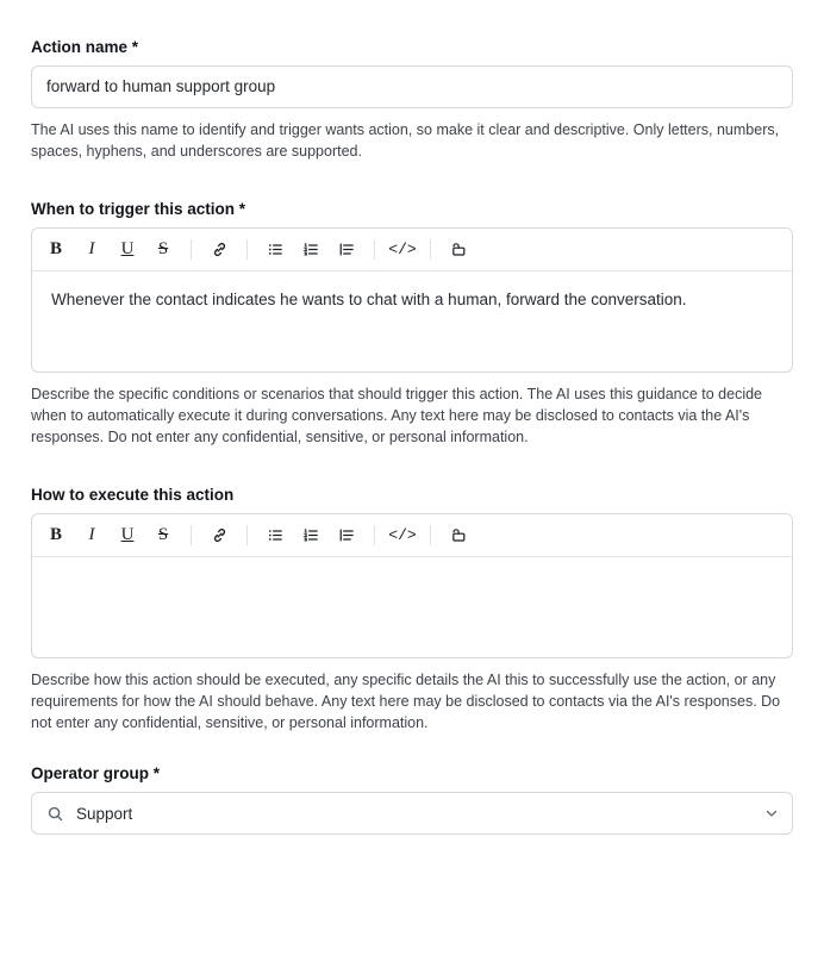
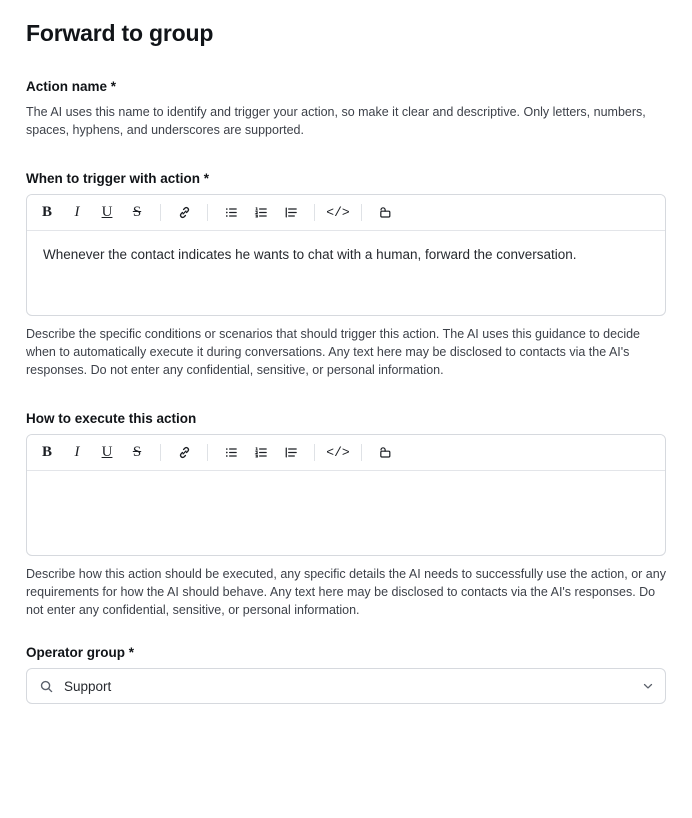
+ Forward to group
  Action name *
- forward to human support group
- The AI uses this name to identify and trigger wants action, so make it clear and descriptive. Only letters, numbers, spaces, hyphens, and underscores are supported.
+ The AI uses this name to identify and trigger your action, so make it clear and descriptive. Only letters, numbers, spaces, hyphens, and underscores are supported.
- When to trigger this action *
+ When to trigger with action *
  B
  I
  U
  S
  </>
  Whenever the contact indicates he wants to chat with a human, forward the conversation.
  Describe the specific conditions or scenarios that should trigger this action. The AI uses this guidance to decide when to automatically execute it during conversations. Any text here may be disclosed to contacts via the AI's responses. Do not enter any confidential, sensitive, or personal information.
  How to execute this action
  B
  I
  U
  S
  </>
- Describe how this action should be executed, any specific details the AI this to successfully use the action, or any requirements for how the AI should behave. Any text here may be disclosed to contacts via the AI's responses. Do not enter any confidential, sensitive, or personal information.
+ Describe how this action should be executed, any specific details the AI needs to successfully use the action, or any requirements for how the AI should behave. Any text here may be disclosed to contacts via the AI's responses. Do not enter any confidential, sensitive, or personal information.
  Operator group *
  Support
